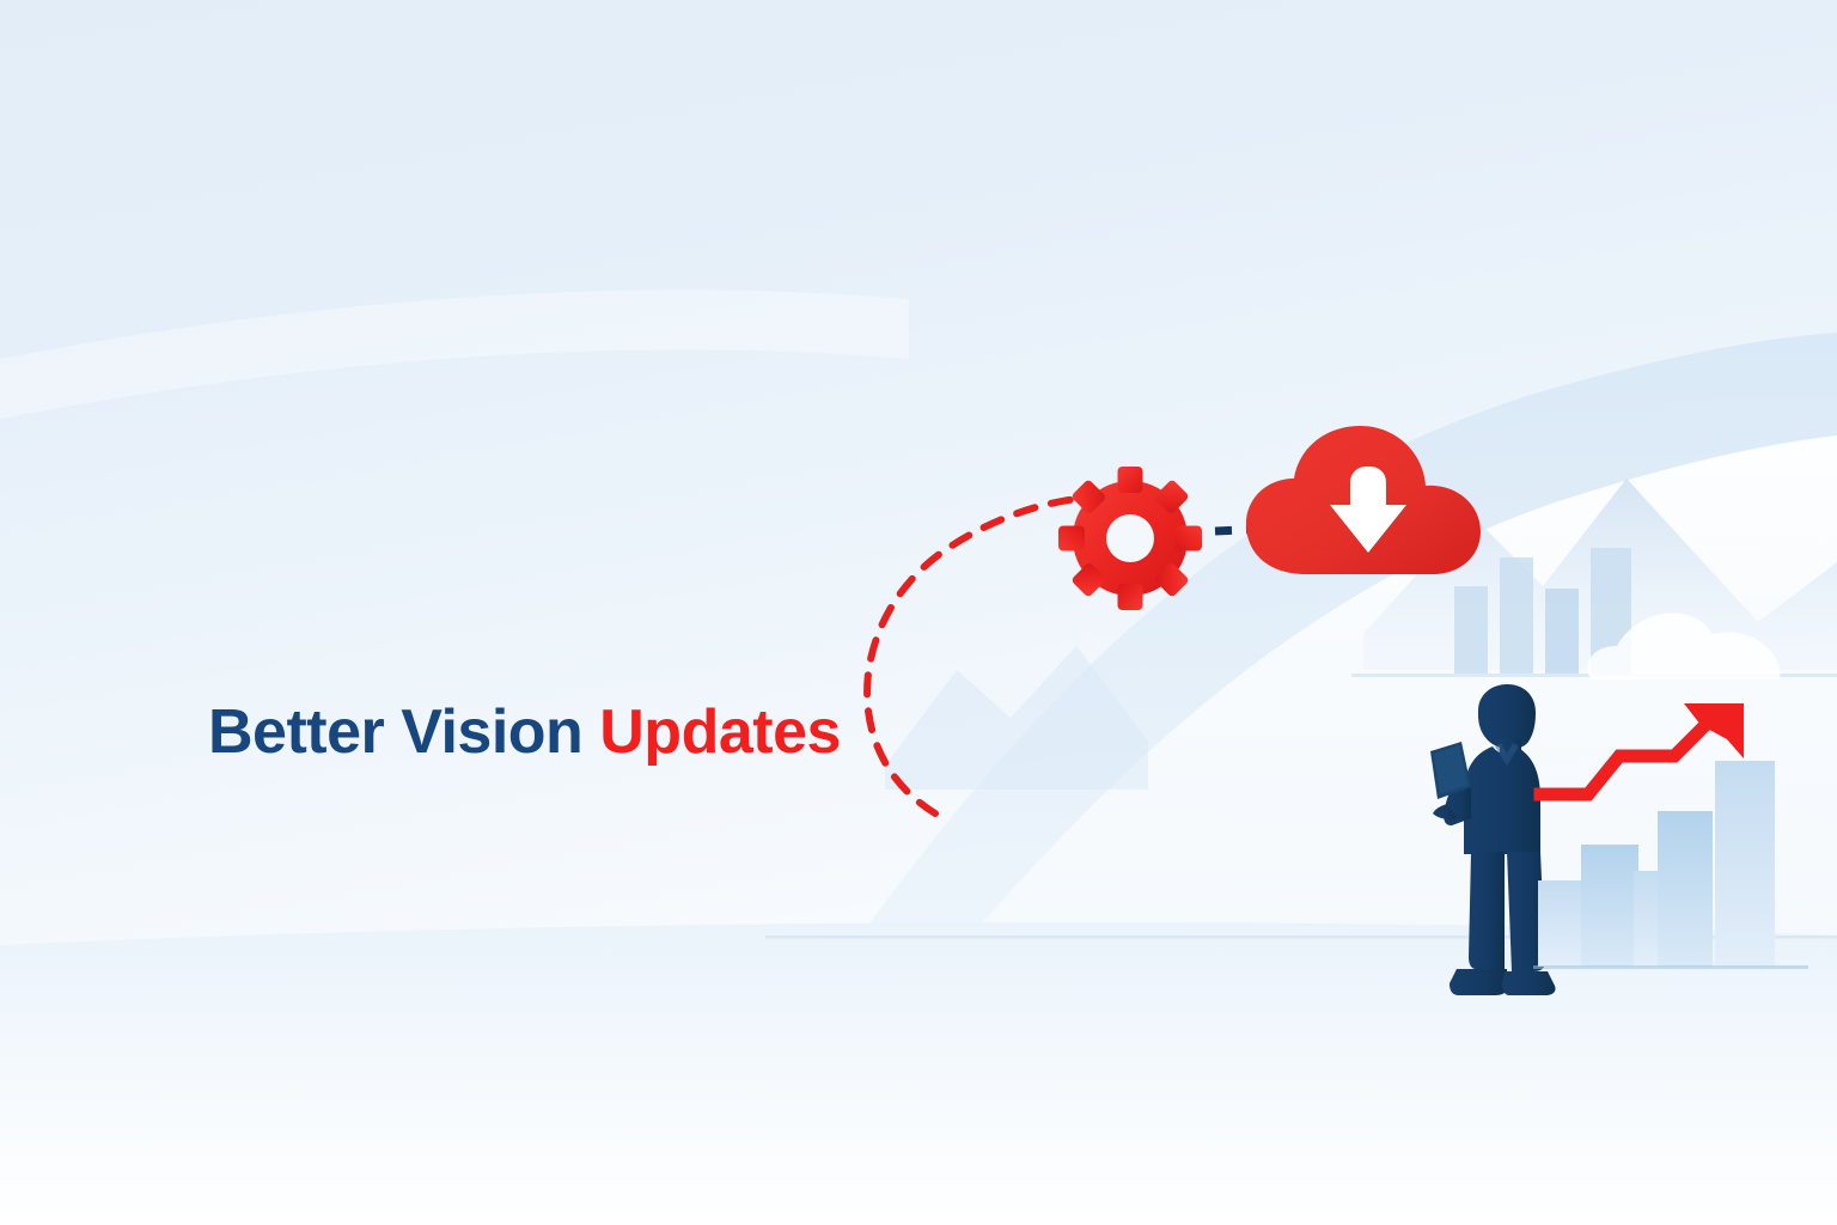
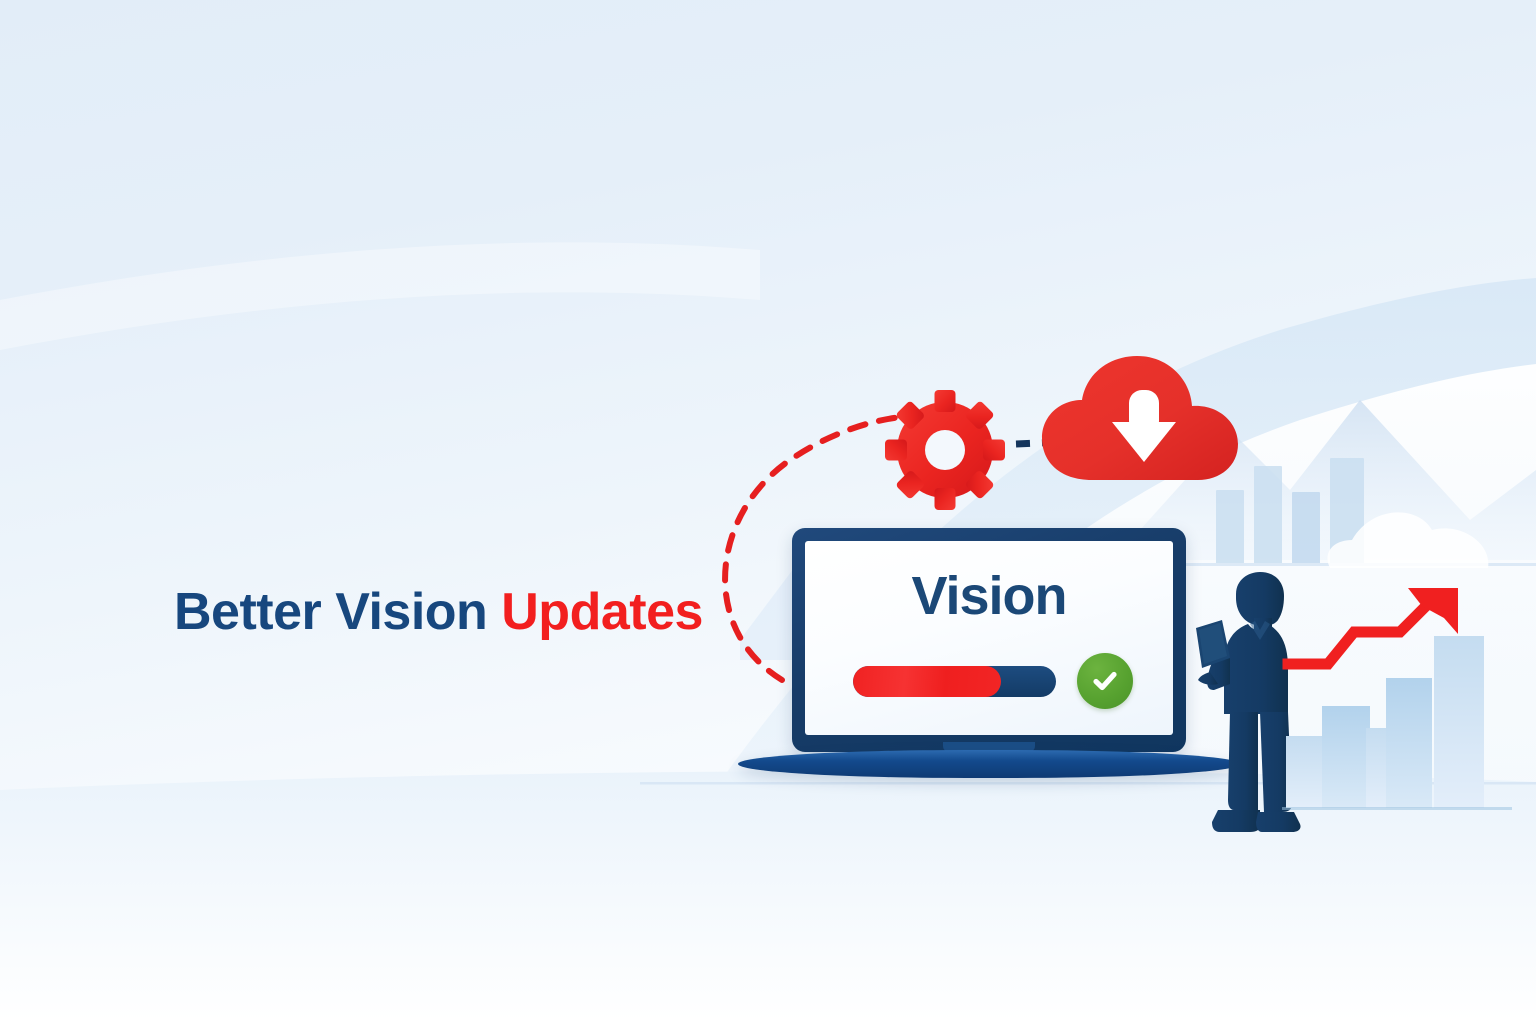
  Better Vision Updates
+ Vision
